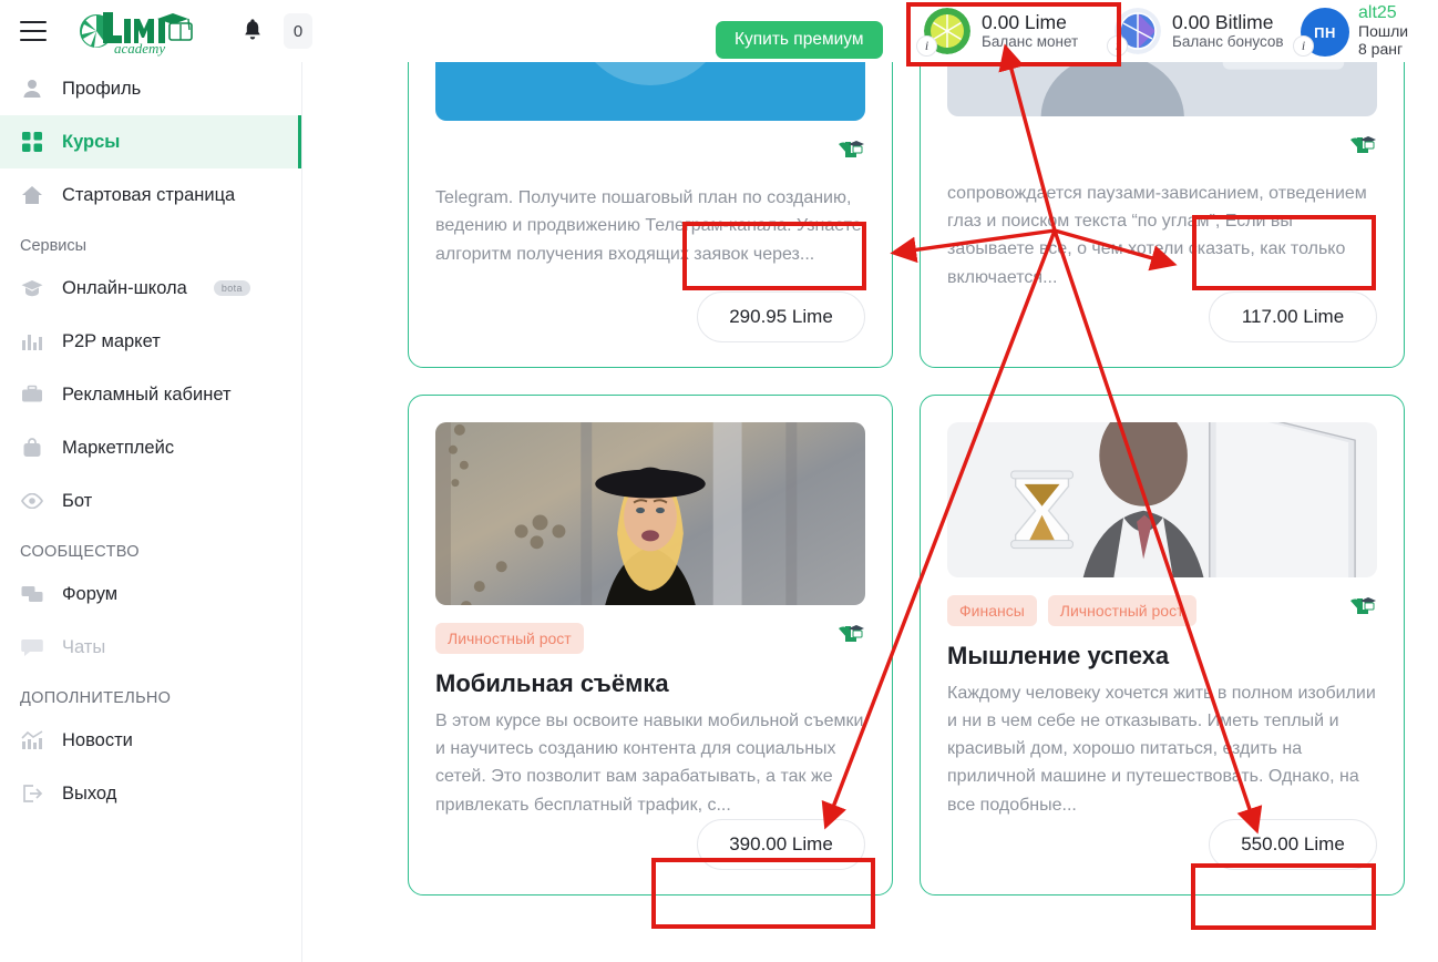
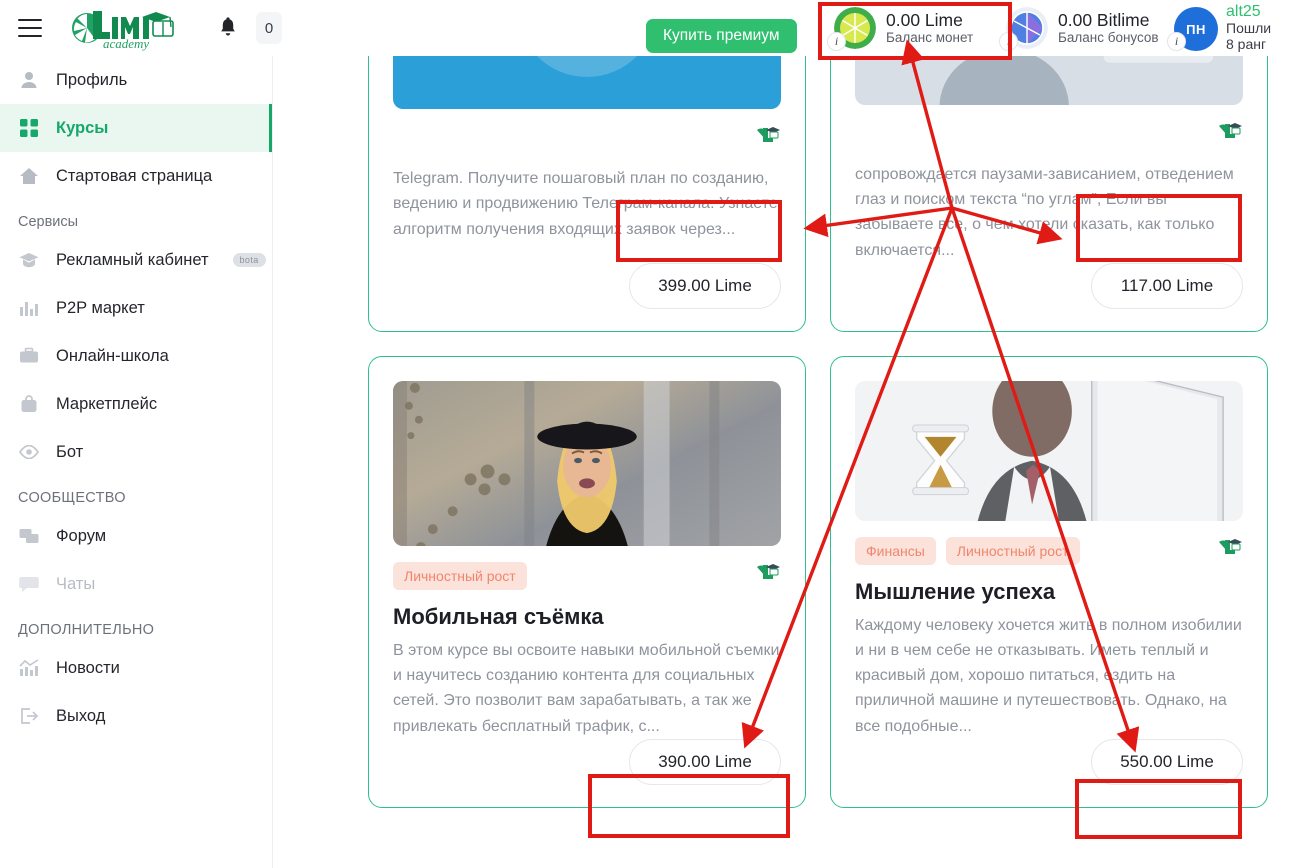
  academy
  0
  Купить премиум
  i
  0.00 Lime
  Баланс монет
  0.00 Bitlime
  Баланс бонусов
  ПН
  i
  alt25
  Пошли
  8 ранг
  Профиль
  Курсы
  Стартовая страница
  Сервисы
- Онлайн-школа
+ Рекламный кабинет
  bota
  P2P маркет
- Рекламный кабинет
+ Онлайн-школа
  Маркетплейс
  Бот
  СООБЩЕСТВО
  Форум
  Чаты
  ДОПОЛНИТЕЛЬНО
  Новости
  Выход
  Telegram. Получите пошаговый план по созданию, ведению и продвижению Теле алгоритм получения входящи заявок через...
- 290.95 Lime
+ 399.00 Lime
  сопровождается паузами-зависанием, отведением глаз и поискм текста “по углм”, Если вы забываете вс, о че хотеликазать, как только включаетс...
  117.00 Lime
  Личностный рост
  Мобильная съёмка
  В этом курсе вы освоите навыки мобильной съемки и научитесь созданию контента для социальных сетей. Это позволит вам зарабатывать, а так же привлекать бесплатный трафик, с...
  390.00 Lime
  Финансы
  Личностный рост
  Мышление успеха
  Каждому человеку хочется жить в полном изобилии и ни в чем себе не отказывать. Иметь теплый и красивый дом, хорошо питаться, ездить на приличной машине и путешествовать. Однако, на все подобные...
  550.00 Lime
